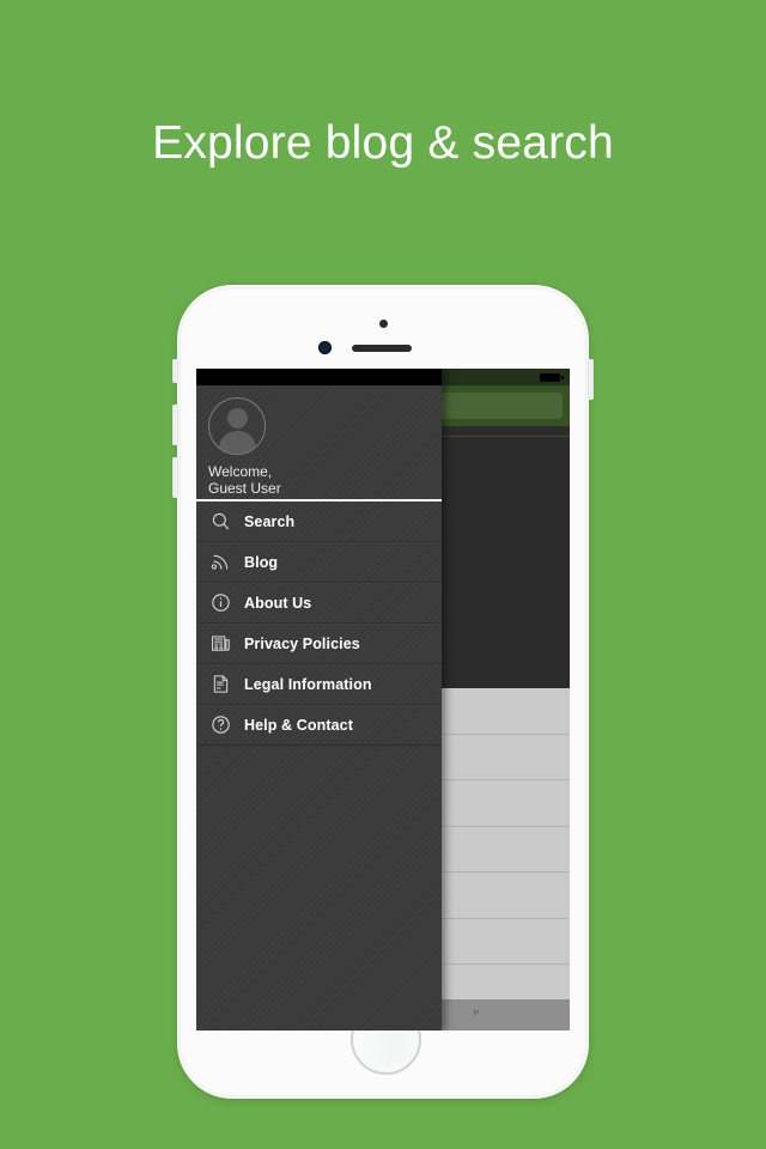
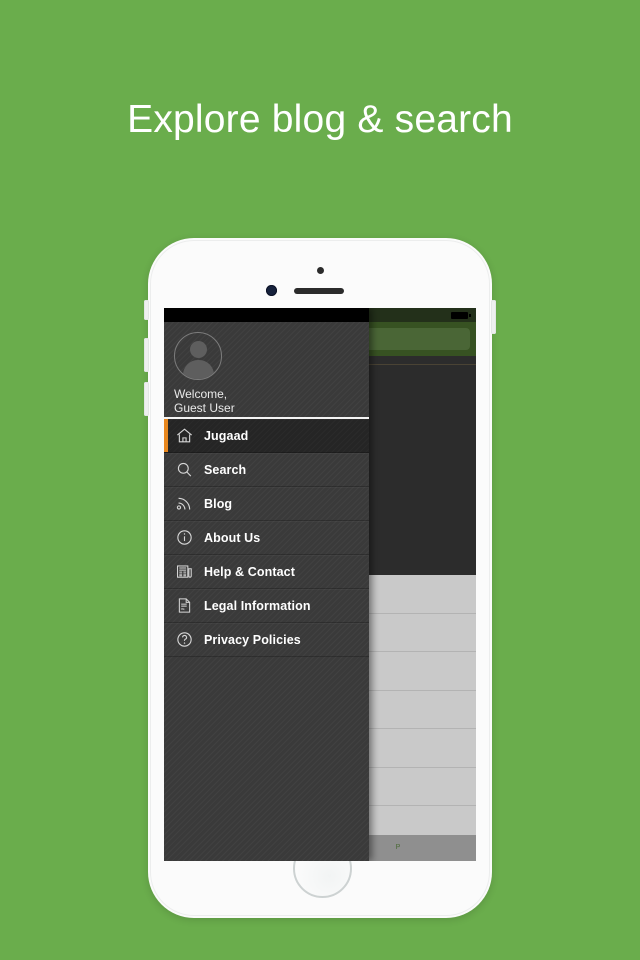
  Explore blog & search
  Welcome,
  Guest User
+ Jugaad
  Search
  Blog
  About Us
- Privacy Policies
+ Help & Contact
  Legal Information
- Help & Contact
+ Privacy Policies
